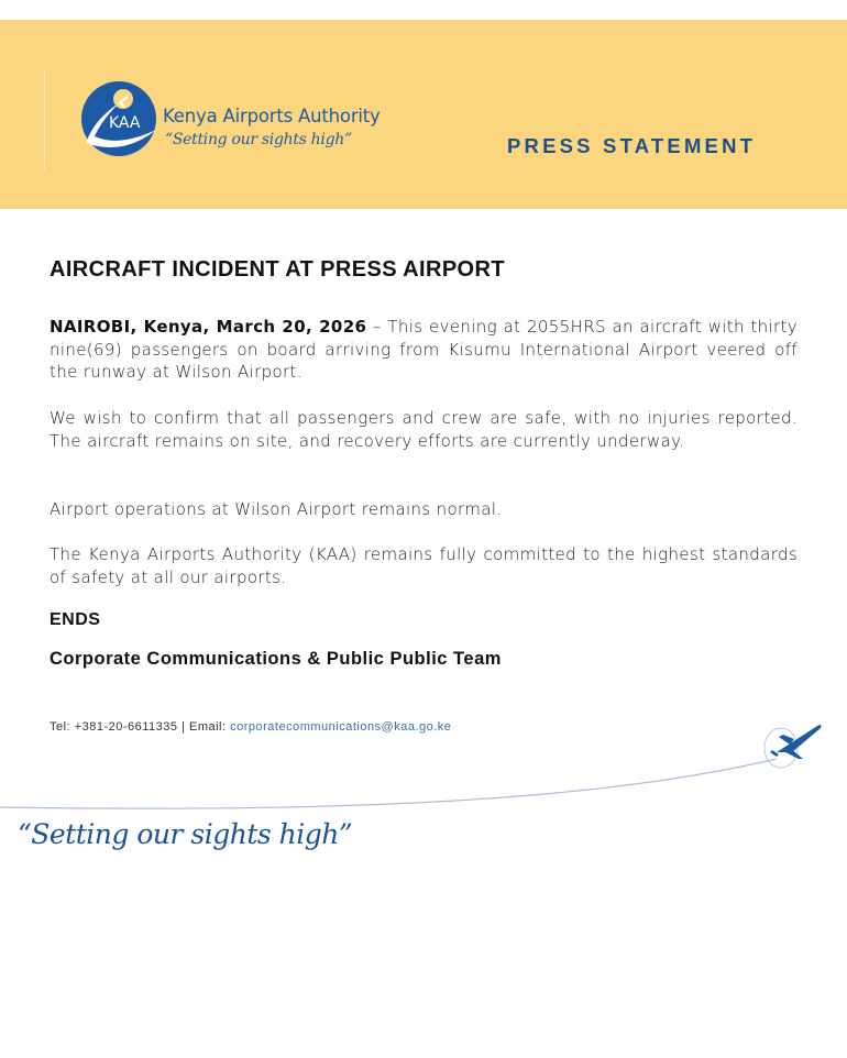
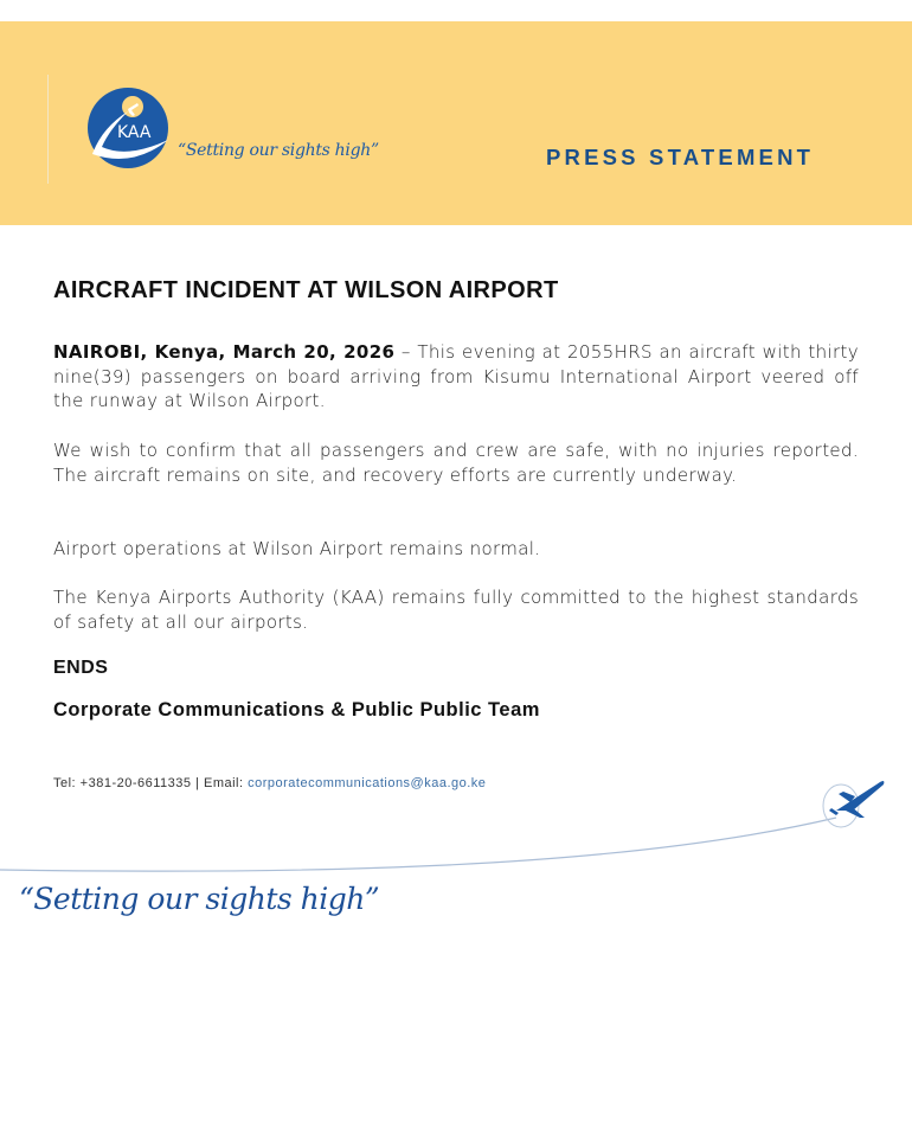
  KAA
- Kenya Airports Authority
  “Setting our sights high”
  PRESS STATEMENT
- AIRCRAFT INCIDENT AT PRESS AIRPORT
+ AIRCRAFT INCIDENT AT WILSON AIRPORT
- NAIROBI, Kenya, March 20, 2026 – This evening at 2055HRS an aircraft with thirty nine(69) passengers on board arriving from Kisumu International Airport veered off the runway at Wilson Airport.
+ NAIROBI, Kenya, March 20, 2026 – This evening at 2055HRS an aircraft with thirty nine(39) passengers on board arriving from Kisumu International Airport veered off the runway at Wilson Airport.
  We wish to confirm that all passengers and crew are safe, with no injuries reported. The aircraft remains on site, and recovery efforts are currently underway.
  Airport operations at Wilson Airport remains normal.
  The Kenya Airports Authority (KAA) remains fully committed to the highest standards of safety at all our airports.
  ENDS
  Corporate Communications & Public Public Team
  Tel: +381-20-6611335 | Email: corporatecommunications@kaa.go.ke
  “Setting our sights high”
